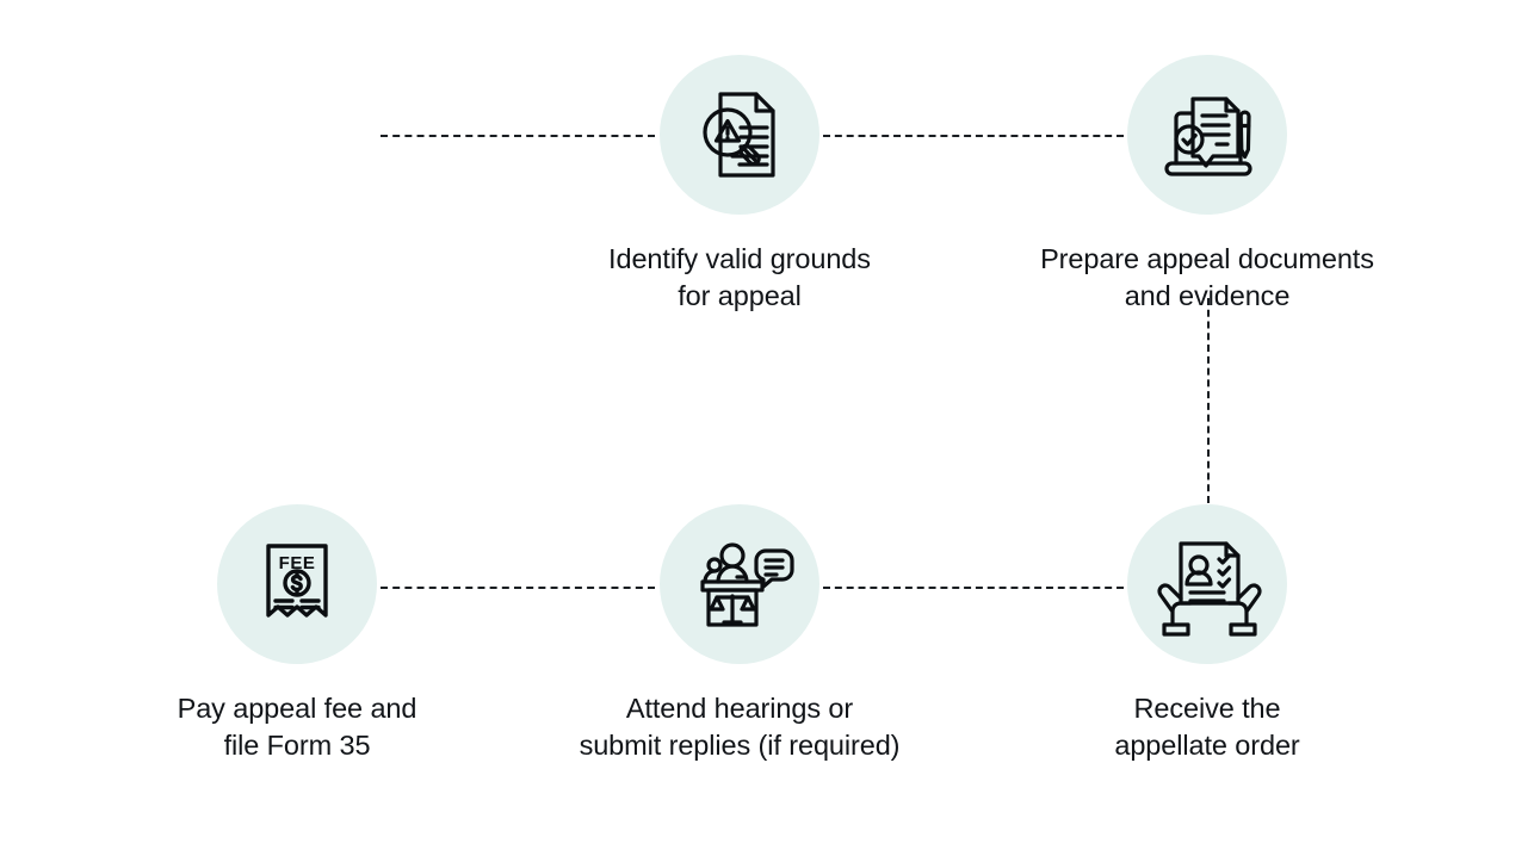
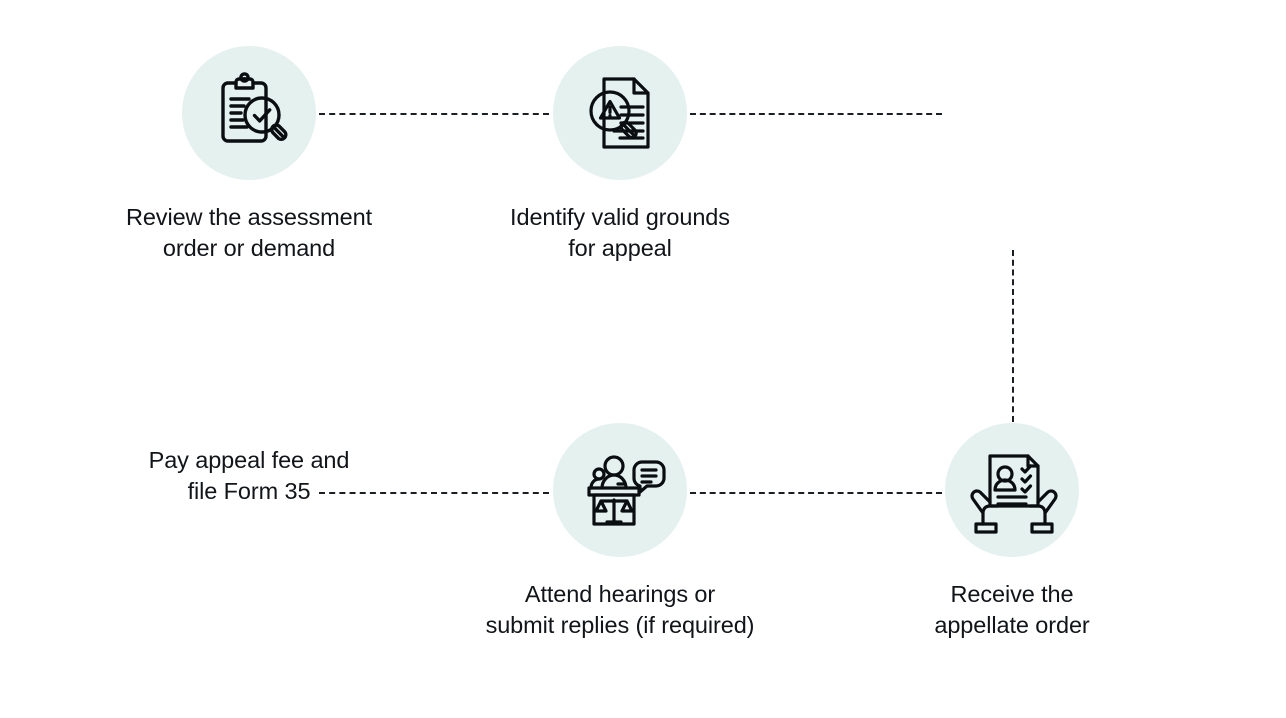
+ Review the assessment
+ order or demand
  Identify valid grounds
  for appeal
- Prepare appeal documents
- and evidence
- FEE
  Pay appeal fee and
  file Form 35
  Attend hearings or
  submit replies (if required)
  Receive the
  appellate order
